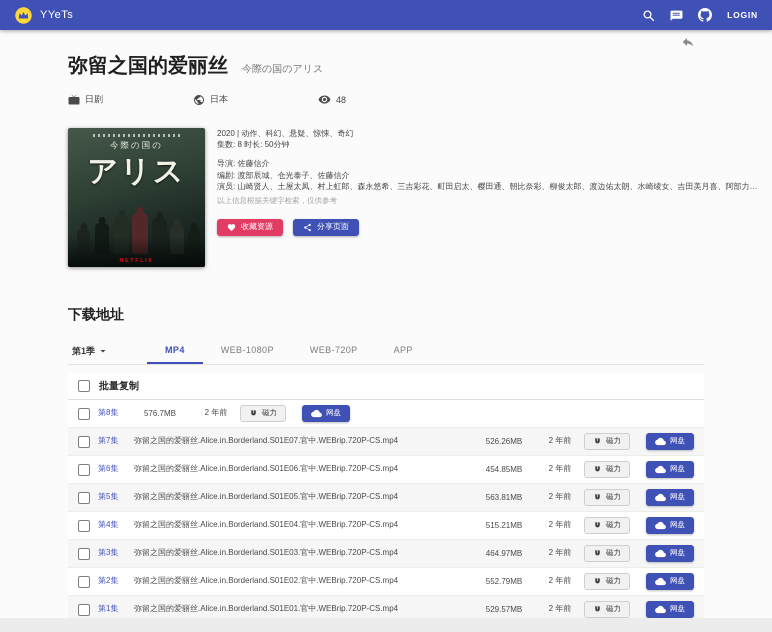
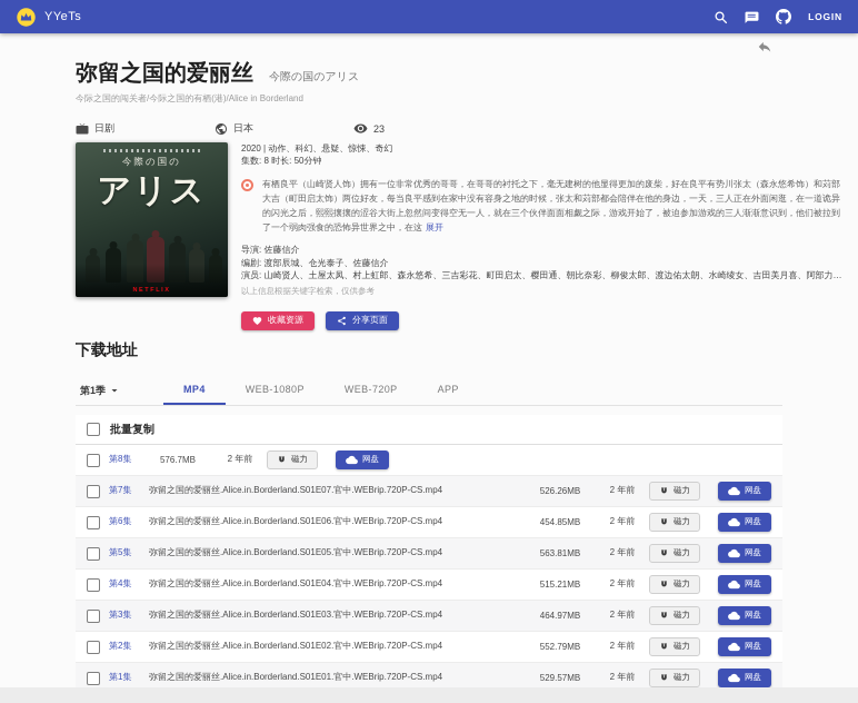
  YYeTs
  LOGIN
  弥留之国的爱丽丝
  今際の国のアリス
+ 今际之国的闯关者/今际之国的有栖(港)/Alice in Borderland
  日剧
  日本
- 48
+ 23
  今際の国の
  アリス
  2020 | 动作、科幻、悬疑、惊悚、奇幻
  集数: 8 时长: 50分钟
+ 有栖良平（山崎贤人饰）拥有一位非常优秀的哥哥，在哥哥的衬托之下，毫无建树的他显得更加的废柴，好在良平有势川张太（森永悠希饰）和苅部大吉（町田启太饰）两位好友，每当良平感到在家中没有容身之地的时候，张太和苅部都会陪伴在他的身边，一天，三人正在外面闲逛，在一道诡异的闪光之后，熙熙攘攘的涩谷大街上忽然间变得空无一人，就在三个伙伴面面相觑之际，游戏开始了，被迫参加游戏的三人渐渐意识到，他们被拉到了一个弱肉强食的恐怖异世界之中，在这 展开
  导演: 佐藤信介
  编剧: 渡部辰城、仓光泰子、佐藤信介
  演员: 山崎贤人、土屋太凤、村上虹郎、森永悠希、三吉彩花、町田启太、樱田通、朝比奈彩、柳俊太郎、渡边佑太朗、水崎绫女、吉田美月喜、阿部力、
  以上信息根据关键字检索，仅供参考
  收藏资源
  分享页面
  下载地址
  第1季
  MP4
  WEB-1080P
  WEB-720P
  APP
  批量复制
  第8集
  576.7MB
  2 年前
  磁力
  网盘
  第7集
  弥留之国的爱丽丝.Alice.in.Borderland.S01E07.官中.WEBrip.720P-CS.mp4
  526.26MB
  2 年前
  磁力
  网盘
  第6集
  弥留之国的爱丽丝.Alice.in.Borderland.S01E06.官中.WEBrip.720P-CS.mp4
  454.85MB
  2 年前
  磁力
  网盘
  第5集
  弥留之国的爱丽丝.Alice.in.Borderland.S01E05.官中.WEBrip.720P-CS.mp4
  563.81MB
  2 年前
  磁力
  网盘
  第4集
  弥留之国的爱丽丝.Alice.in.Borderland.S01E04.官中.WEBrip.720P-CS.mp4
  515.21MB
  2 年前
  磁力
  网盘
  第3集
  弥留之国的爱丽丝.Alice.in.Borderland.S01E03.官中.WEBrip.720P-CS.mp4
  464.97MB
  2 年前
  磁力
  网盘
  第2集
  弥留之国的爱丽丝.Alice.in.Borderland.S01E02.官中.WEBrip.720P-CS.mp4
  552.79MB
  2 年前
  磁力
  网盘
  第1集
  弥留之国的爱丽丝.Alice.in.Borderland.S01E01.官中.WEBrip.720P-CS.mp4
  529.57MB
  2 年前
  磁力
  网盘
